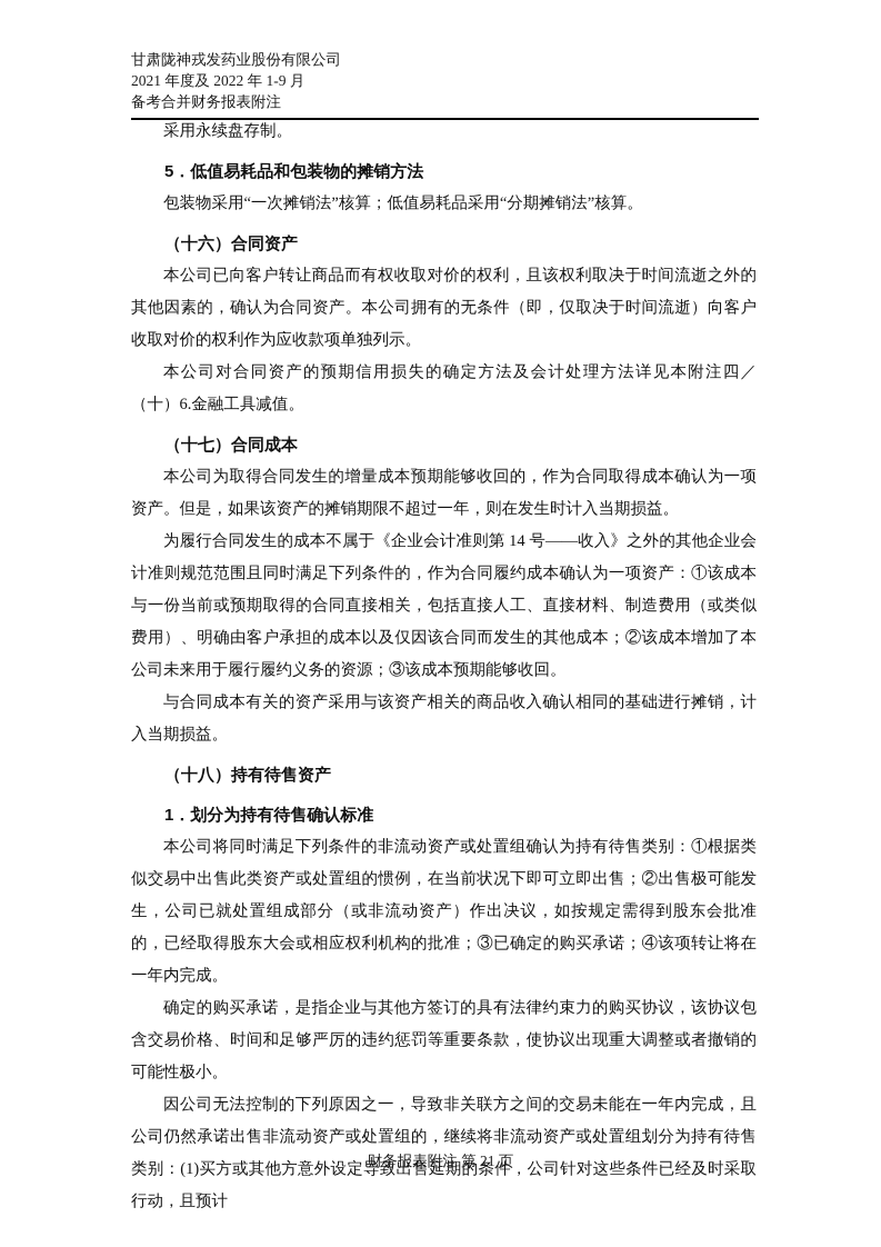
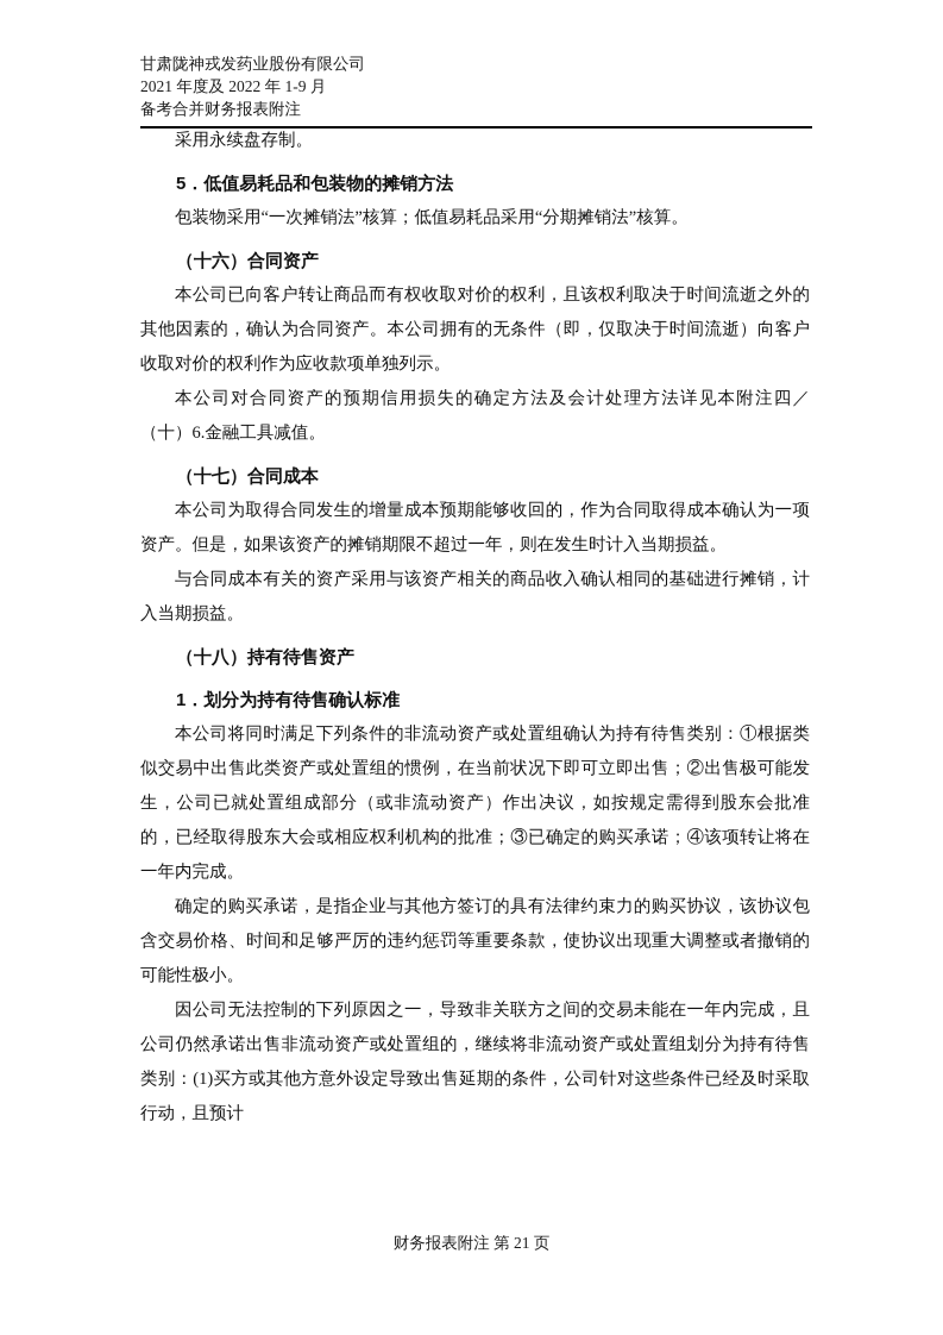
  甘肃陇神戎发药业股份有限公司
  2021 年度及 2022 年 1-9 月
  备考合并财务报表附注
  采用永续盘存制。
  5．低值易耗品和包装物的摊销方法
  包装物采用“一次摊销法”核算；低值易耗品采用“分期摊销法”核算。
  （十六）合同资产
  本公司已向客户转让商品而有权收取对价的权利，且该权利取决于时间流逝之外的其他因素的，确认为合同资产。本公司拥有的无条件（即，仅取决于时间流逝）向客户收取对价的权利作为应收款项单独列示。
  本公司对合同资产的预期信用损失的确定方法及会计处理方法详见本附注四／（十）6.金融工具减值。
  （十七）合同成本
  本公司为取得合同发生的增量成本预期能够收回的，作为合同取得成本确认为一项资产。但是，如果该资产的摊销期限不超过一年，则在发生时计入当期损益。
- 为履行合同发生的成本不属于《企业会计准则第 14 号——收入》之外的其他企业会计准则规范范围且同时满足下列条件的，作为合同履约成本确认为一项资产：①该成本与一份当前或预期取得的合同直接相关，包括直接人工、直接材料、制造费用（或类似费用）、明确由客户承担的成本以及仅因该合同而发生的其他成本；②该成本增加了本公司未来用于履行履约义务的资源；③该成本预期能够收回。
  与合同成本有关的资产采用与该资产相关的商品收入确认相同的基础进行摊销，计入当期损益。
  （十八）持有待售资产
  1．划分为持有待售确认标准
  本公司将同时满足下列条件的非流动资产或处置组确认为持有待售类别：①根据类似交易中出售此类资产或处置组的惯例，在当前状况下即可立即出售；②出售极可能发生，公司已就处置组成部分（或非流动资产）作出决议，如按规定需得到股东会批准的，已经取得股东大会或相应权利机构的批准；③已确定的购买承诺；④该项转让将在一年内完成。
  确定的购买承诺，是指企业与其他方签订的具有法律约束力的购买协议，该协议包含交易价格、时间和足够严厉的违约惩罚等重要条款，使协议出现重大调整或者撤销的可能性极小。
  因公司无法控制的下列原因之一，导致非关联方之间的交易未能在一年内完成，且公司仍然承诺出售非流动资产或处置组的，继续将非流动资产或处置组划分为持有待售类别：(1)买方或其他方意外设定导致出售延期的条件，公司针对这些条件已经及时采取行动，且预计
  财务报表附注 第 21 页
